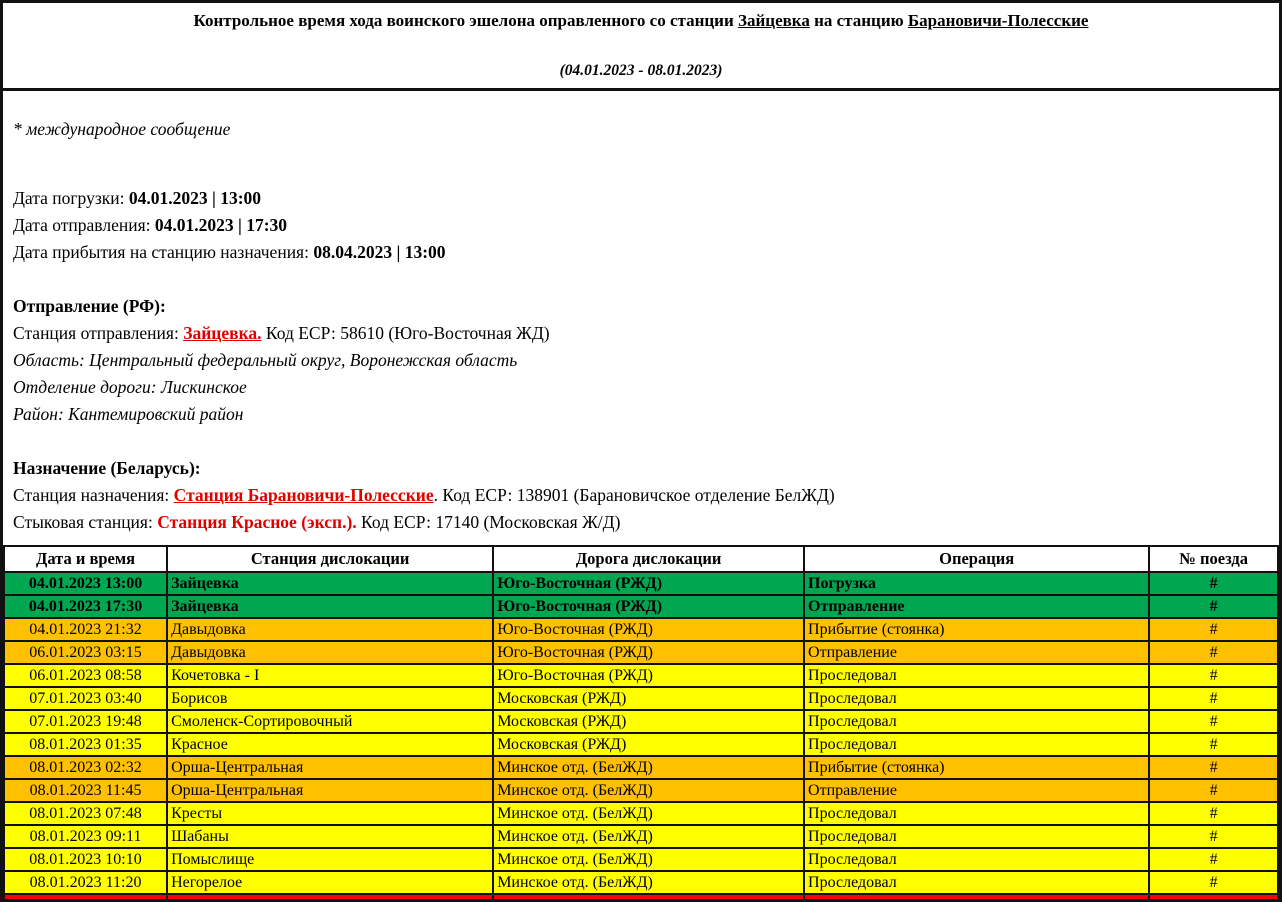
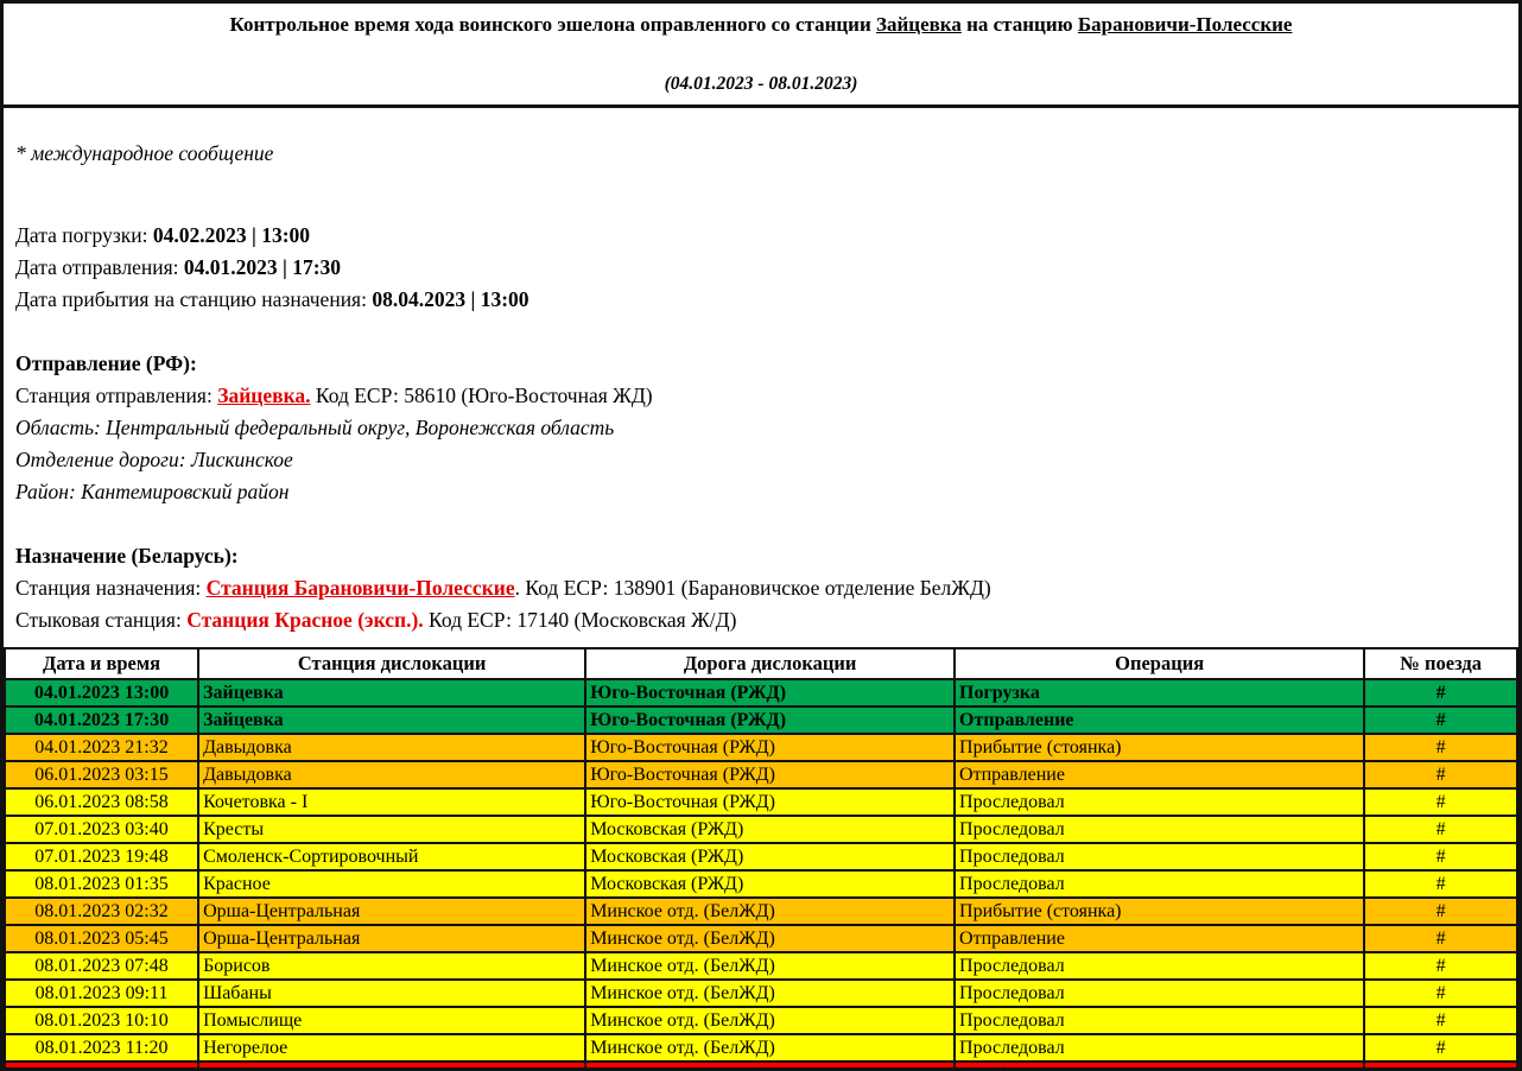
  Контрольное время хода воинского эшелона оправленного со станции Зайцевка на станцию Барановичи-Полесские
  (04.01.2023 - 08.01.2023)
  * международное сообщение
- Дата погрузки: 04.01.2023 | 13:00
+ Дата погрузки: 04.02.2023 | 13:00
  Дата отправления: 04.01.2023 | 17:30
  Дата прибытия на станцию назначения: 08.04.2023 | 13:00
  Отправление (РФ):
  Станция отправления: Зайцевка. Код ЕСР: 58610 (Юго-Восточная ЖД)
  Область: Центральный федеральный округ, Воронежская область
  Отделение дороги: Лискинское
  Район: Кантемировский район
  Назначение (Беларусь):
  Станция назначения: Станция Барановичи-Полесские. Код ЕСР: 138901 (Барановичское отделение БелЖД)
  Стыковая станция: Станция Красное (эксп.). Код ЕСР: 17140 (Московская Ж/Д)
  Дата и время	Станция дислокации	Дорога дислокации	Операция	№ поезда
  04.01.2023 13:00	Зайцевка	Юго-Восточная (РЖД)	Погрузка	#
  04.01.2023 17:30	Зайцевка	Юго-Восточная (РЖД)	Отправление	#
  04.01.2023 21:32	Давыдовка	Юго-Восточная (РЖД)	Прибытие (стоянка)	#
  06.01.2023 03:15	Давыдовка	Юго-Восточная (РЖД)	Отправление	#
  06.01.2023 08:58	Кочетовка - I	Юго-Восточная (РЖД)	Проследовал	#
- 07.01.2023 03:40	Борисов	Московская (РЖД)	Проследовал	#
+ 07.01.2023 03:40	Кресты	Московская (РЖД)	Проследовал	#
  07.01.2023 19:48	Смоленск-Сортировочный	Московская (РЖД)	Проследовал	#
  08.01.2023 01:35	Красное	Московская (РЖД)	Проследовал	#
  08.01.2023 02:32	Орша-Центральная	Минское отд. (БелЖД)	Прибытие (стоянка)	#
- 08.01.2023 11:45	Орша-Центральная	Минское отд. (БелЖД)	Отправление	#
+ 08.01.2023 05:45	Орша-Центральная	Минское отд. (БелЖД)	Отправление	#
- 08.01.2023 07:48	Кресты	Минское отд. (БелЖД)	Проследовал	#
+ 08.01.2023 07:48	Борисов	Минское отд. (БелЖД)	Проследовал	#
  08.01.2023 09:11	Шабаны	Минское отд. (БелЖД)	Проследовал	#
  08.01.2023 10:10	Помыслище	Минское отд. (БелЖД)	Проследовал	#
  08.01.2023 11:20	Негорелое	Минское отд. (БелЖД)	Проследовал	#
